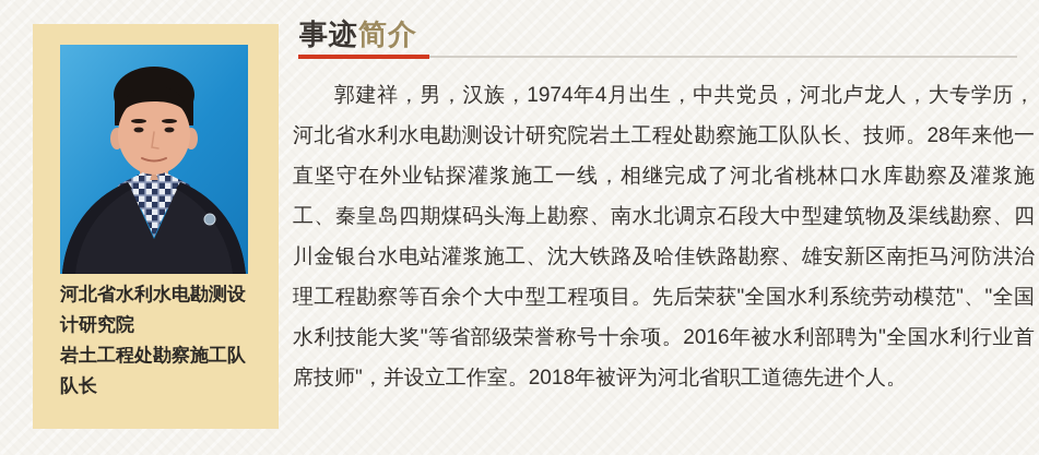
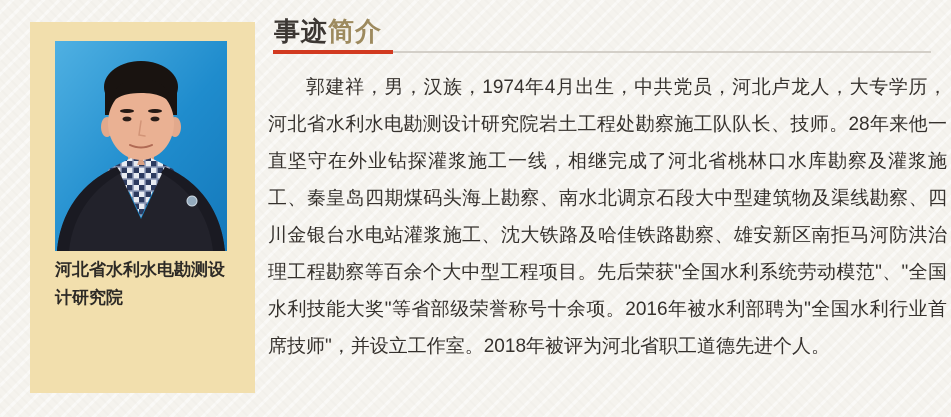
  河北省水利水电勘测设计研究院
- 岩土工程处勘察施工队队长
  事迹简介
  郭建祥，男，汉族，1974年4月出生，中共党员，河北卢龙人，大专学历，河北省水利水电勘测设计研究院岩土工程处勘察施工队队长、技师。28年来他一直坚守在外业钻探灌浆施工一线，相继完成了河北省桃林口水库勘察及灌浆施工、秦皇岛四期煤码头海上勘察、南水北调京石段大中型建筑物及渠线勘察、四川金银台水电站灌浆施工、沈大铁路及哈佳铁路勘察、雄安新区南拒马河防洪治理工程勘察等百余个大中型工程项目。先后荣获"全国水利系统劳动模范"、"全国水利技能大奖"等省部级荣誉称号十余项。2016年被水利部聘为"全国水利行业首席技师"，并设立工作室。2018年被评为河北省职工道德先进个人。
